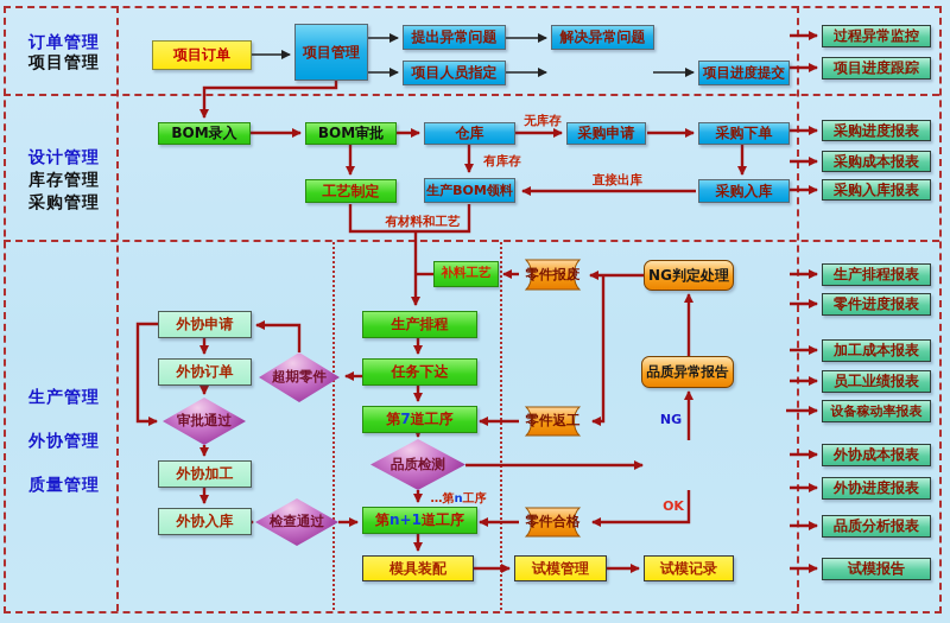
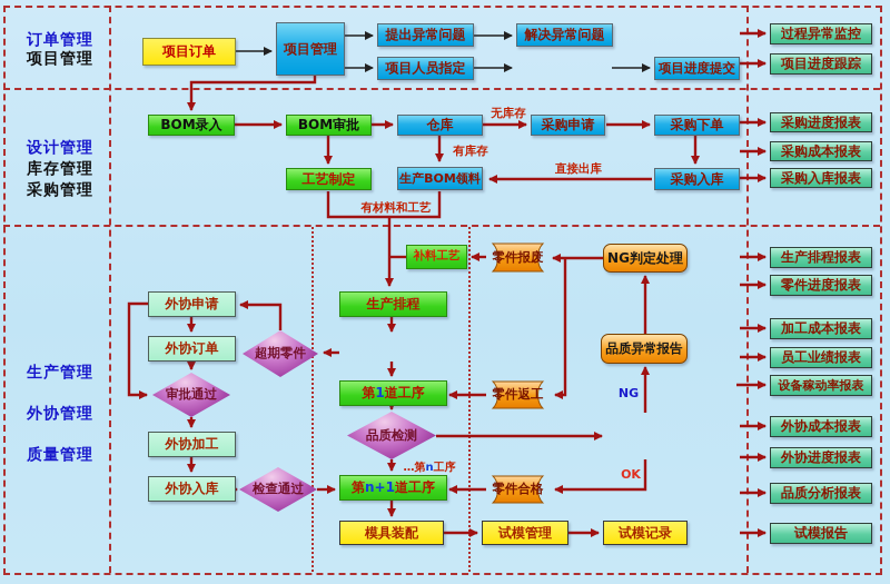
  订单管理
  项目管理
  设计管理
  库存管理
  采购管理
  生产管理
  外协管理
  质量管理
  项目订单
  项目管理
  提出异常问题
  解决异常问题
  项目人员指定
  项目进度提交
  过程异常监控
  项目进度跟踪
  BOM录入
  BOM审批
  仓库
  采购申请
  采购下单
  工艺制定
  生产BOM领料
  采购入库
  采购进度报表
  采购成本报表
  采购入库报表
  无库存
  有库存
  直接出库
  有材料和工艺
  补料工艺
  生产排程
- 任务下达
  第
- 7
+ 1
  道工序
  第
  n+1
  道工序
  模具装配
  试模管理
  试模记录
  外协申请
  外协订单
  外协加工
  外协入库
  超期零件
  审批通过
  检查通过
  品质检测
  NG判定处理
  品质异常报告
  零件报废
  零件返工
  零件合格
  NG
  OK
  …第n工序
  生产排程报表
  零件进度报表
  加工成本报表
  员工业绩报表
  设备稼动率报表
  外协成本报表
  外协进度报表
  品质分析报表
  试模报告
